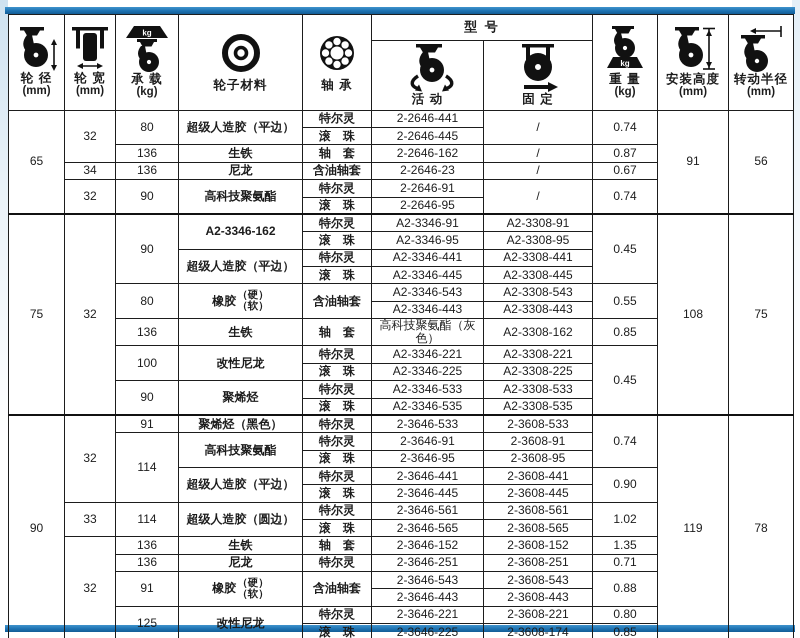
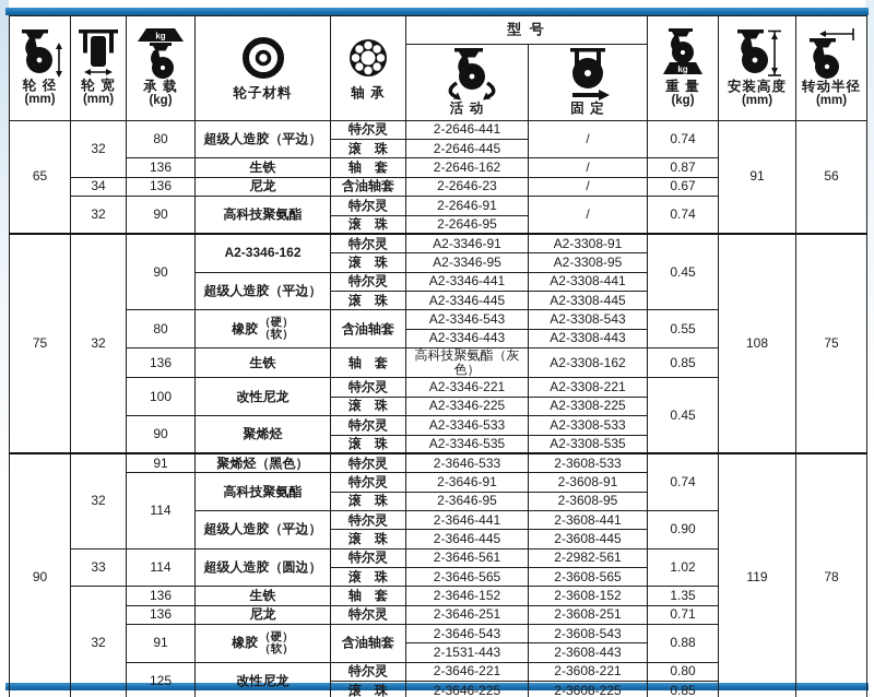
  轮 径 (mm)	轮 宽 (mm)	kg 承 载 (kg)	轮子材料	轴 承	型 号	kg 重 量 (kg)	安装高度 (mm)	转动半径 (mm)
  活 动	固 定
  65	32	80	超级人造胶（平边）	特尔灵	2-2646-441	/	0.74	91	56
  滚 珠	2-2646-445
  136	生铁	轴 套	2-2646-162	/	0.87
  34	136	尼龙	含油轴套	2-2646-23	/	0.67
  32	90	高科技聚氨酯	特尔灵	2-2646-91	/	0.74
  滚 珠	2-2646-95
  75	32	90	A2-3346-162	特尔灵	A2-3346-91	A2-3308-91	0.45	108	75
  滚 珠	A2-3346-95	A2-3308-95
  超级人造胶（平边）	特尔灵	A2-3346-441	A2-3308-441
  滚 珠	A2-3346-445	A2-3308-445
  80	橡胶（硬）（软）	含油轴套	A2-3346-543	A2-3308-543	0.55
  A2-3346-443	A2-3308-443
  136	生铁	轴 套	高科技聚氨酯（灰色）	A2-3308-162	0.85
  100	改性尼龙	特尔灵	A2-3346-221	A2-3308-221	0.45
  滚 珠	A2-3346-225	A2-3308-225
  90	聚烯烃	特尔灵	A2-3346-533	A2-3308-533
  滚 珠	A2-3346-535	A2-3308-535
  90	32	91	聚烯烃（黑色）	特尔灵	2-3646-533	2-3608-533	0.74	119	78
  114	高科技聚氨酯	特尔灵	2-3646-91	2-3608-91
  滚 珠	2-3646-95	2-3608-95
  超级人造胶（平边）	特尔灵	2-3646-441	2-3608-441	0.90
  滚 珠	2-3646-445	2-3608-445
- 33	114	超级人造胶（圆边）	特尔灵	2-3646-561	2-3608-561	1.02
+ 33	114	超级人造胶（圆边）	特尔灵	2-3646-561	2-2982-561	1.02
  滚 珠	2-3646-565	2-3608-565
  32	136	生铁	轴 套	2-3646-152	2-3608-152	1.35
  136	尼龙	特尔灵	2-3646-251	2-3608-251	0.71
  91	橡胶（硬）（软）	含油轴套	2-3646-543	2-3608-543	0.88
- 2-3646-443	2-3608-443
+ 2-1531-443	2-3608-443
  125	改性尼龙	特尔灵	2-3646-221	2-3608-221	0.80
- 滚 珠	2-3646-225	2-3608-174	0.85
+ 滚 珠	2-3646-225	2-3608-225	0.85
